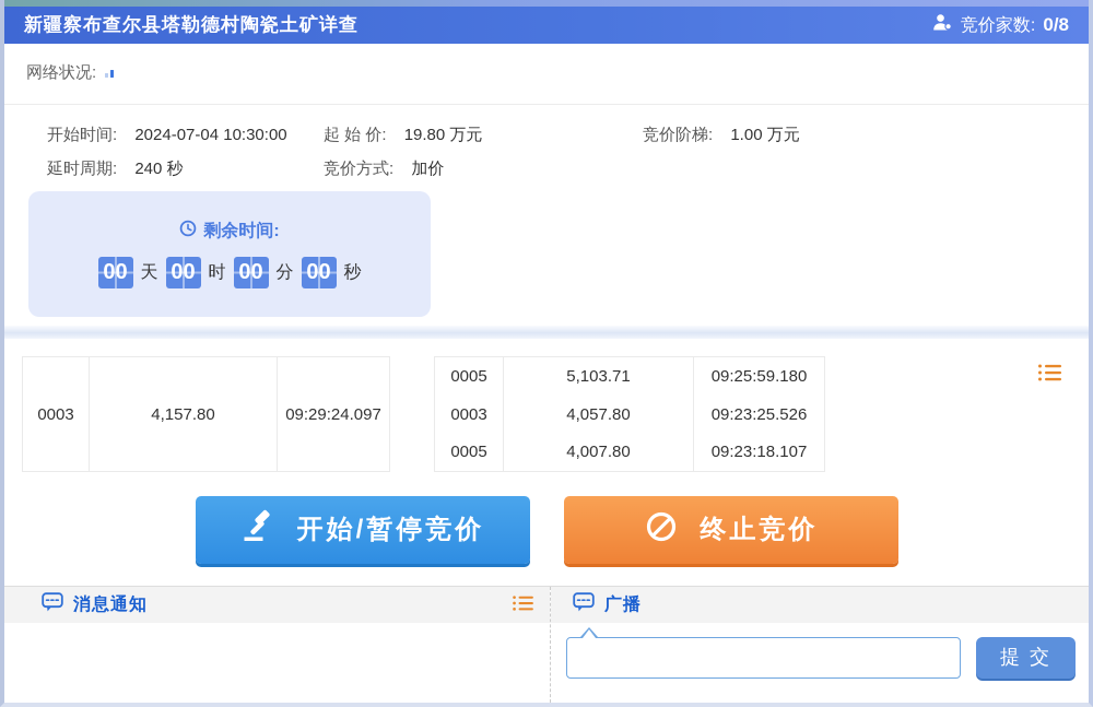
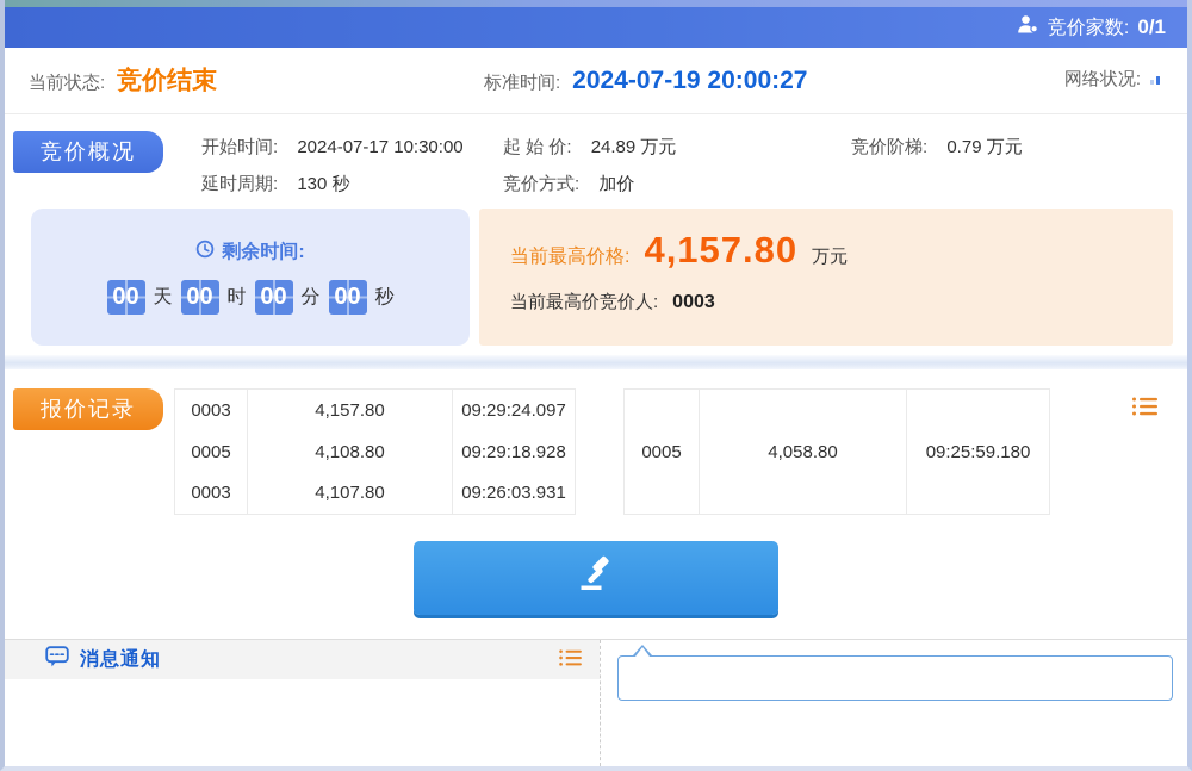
- 新疆察布查尔县塔勒德村陶瓷土矿详查
  竞价家数:
- 0/8
+ 0/1
+ 当前状态:
+ 竞价结束
+ 标准时间:
+ 2024-07-19 20:00:27
  网络状况:
+ 竞价概况
- 开始时间: 2024-07-04 10:30:00
+ 开始时间: 2024-07-17 10:30:00
- 起 始 价: 19.80 万元
+ 起 始 价: 24.89 万元
- 竞价阶梯: 1.00 万元
+ 竞价阶梯: 0.79 万元
- 延时周期: 240 秒
+ 延时周期: 130 秒
  竞价方式: 加价
  剩余时间:
  00
  天
  00
  时
  00
  分
  00
  秒
+ 当前最高价格:
+ 4,157.80
+ 万元
+ 当前最高价竞价人:
+ 0003
+ 报价记录
  0003	4,157.80	09:29:24.097
+ 0005	4,108.80	09:29:18.928
+ 0003	4,107.80	09:26:03.931
- 0005	5,103.71	09:25:59.180
+ 0005	4,058.80	09:25:59.180
- 0003	4,057.80	09:23:25.526
- 0005	4,007.80	09:23:18.107
- 开始/暂停竞价
- 终止竞价
  消息通知
- 广播
- 提 交
